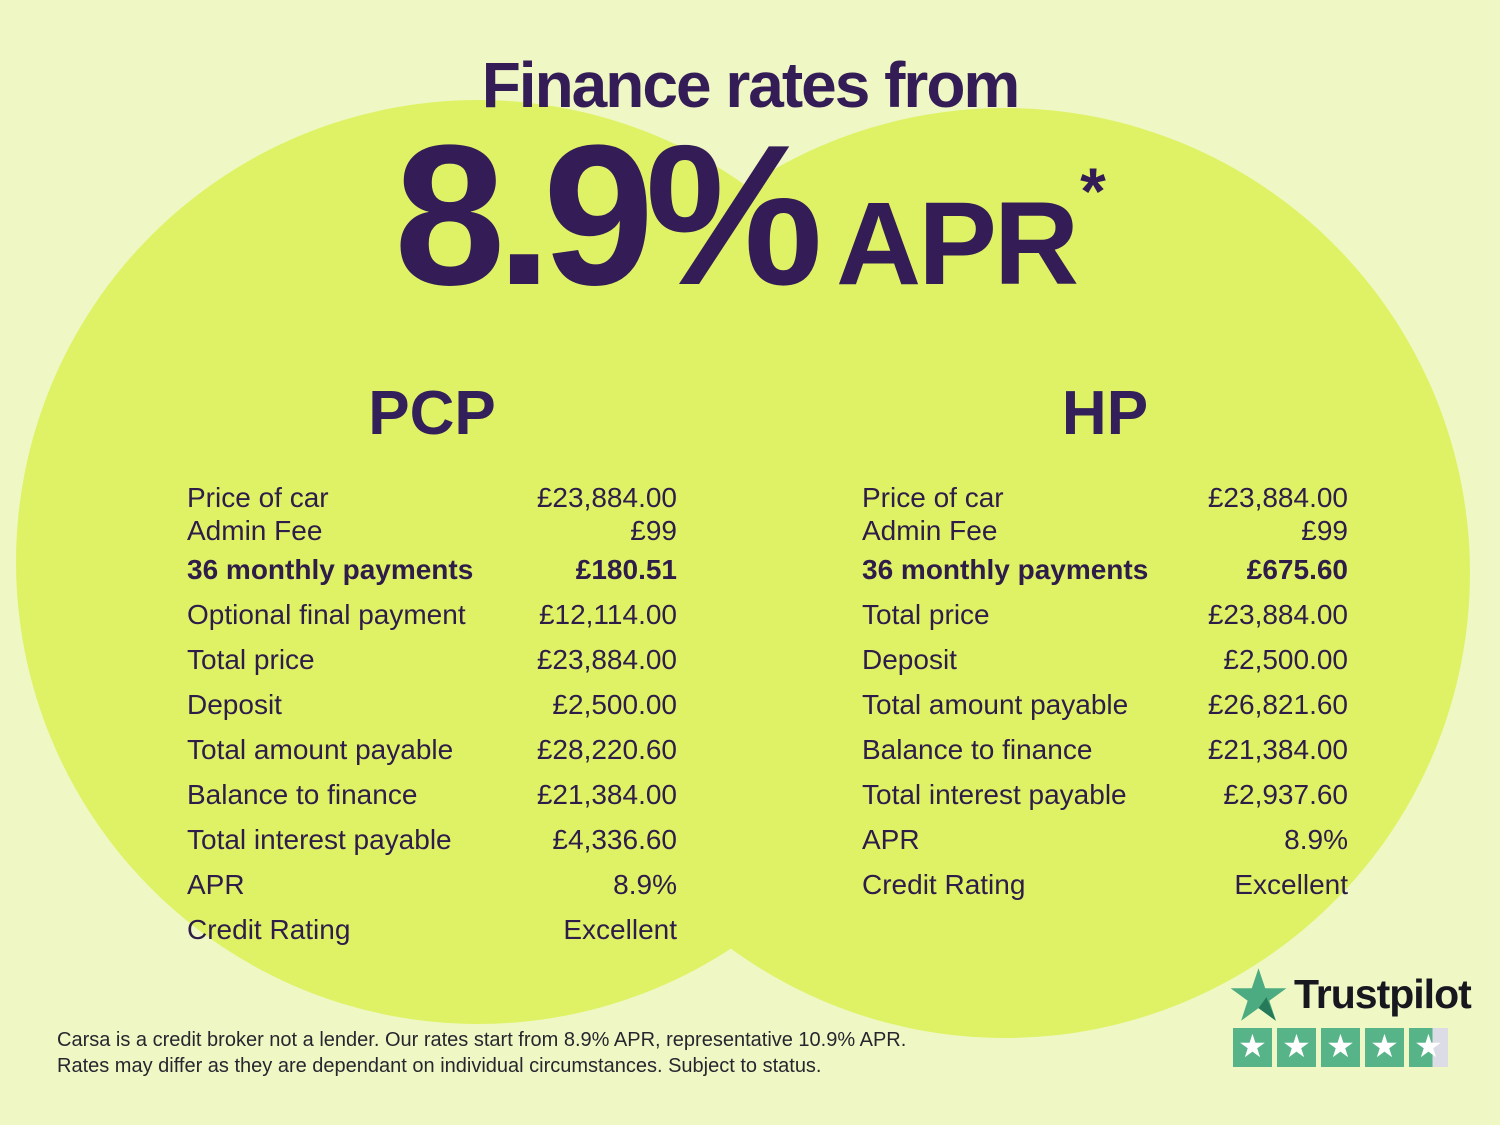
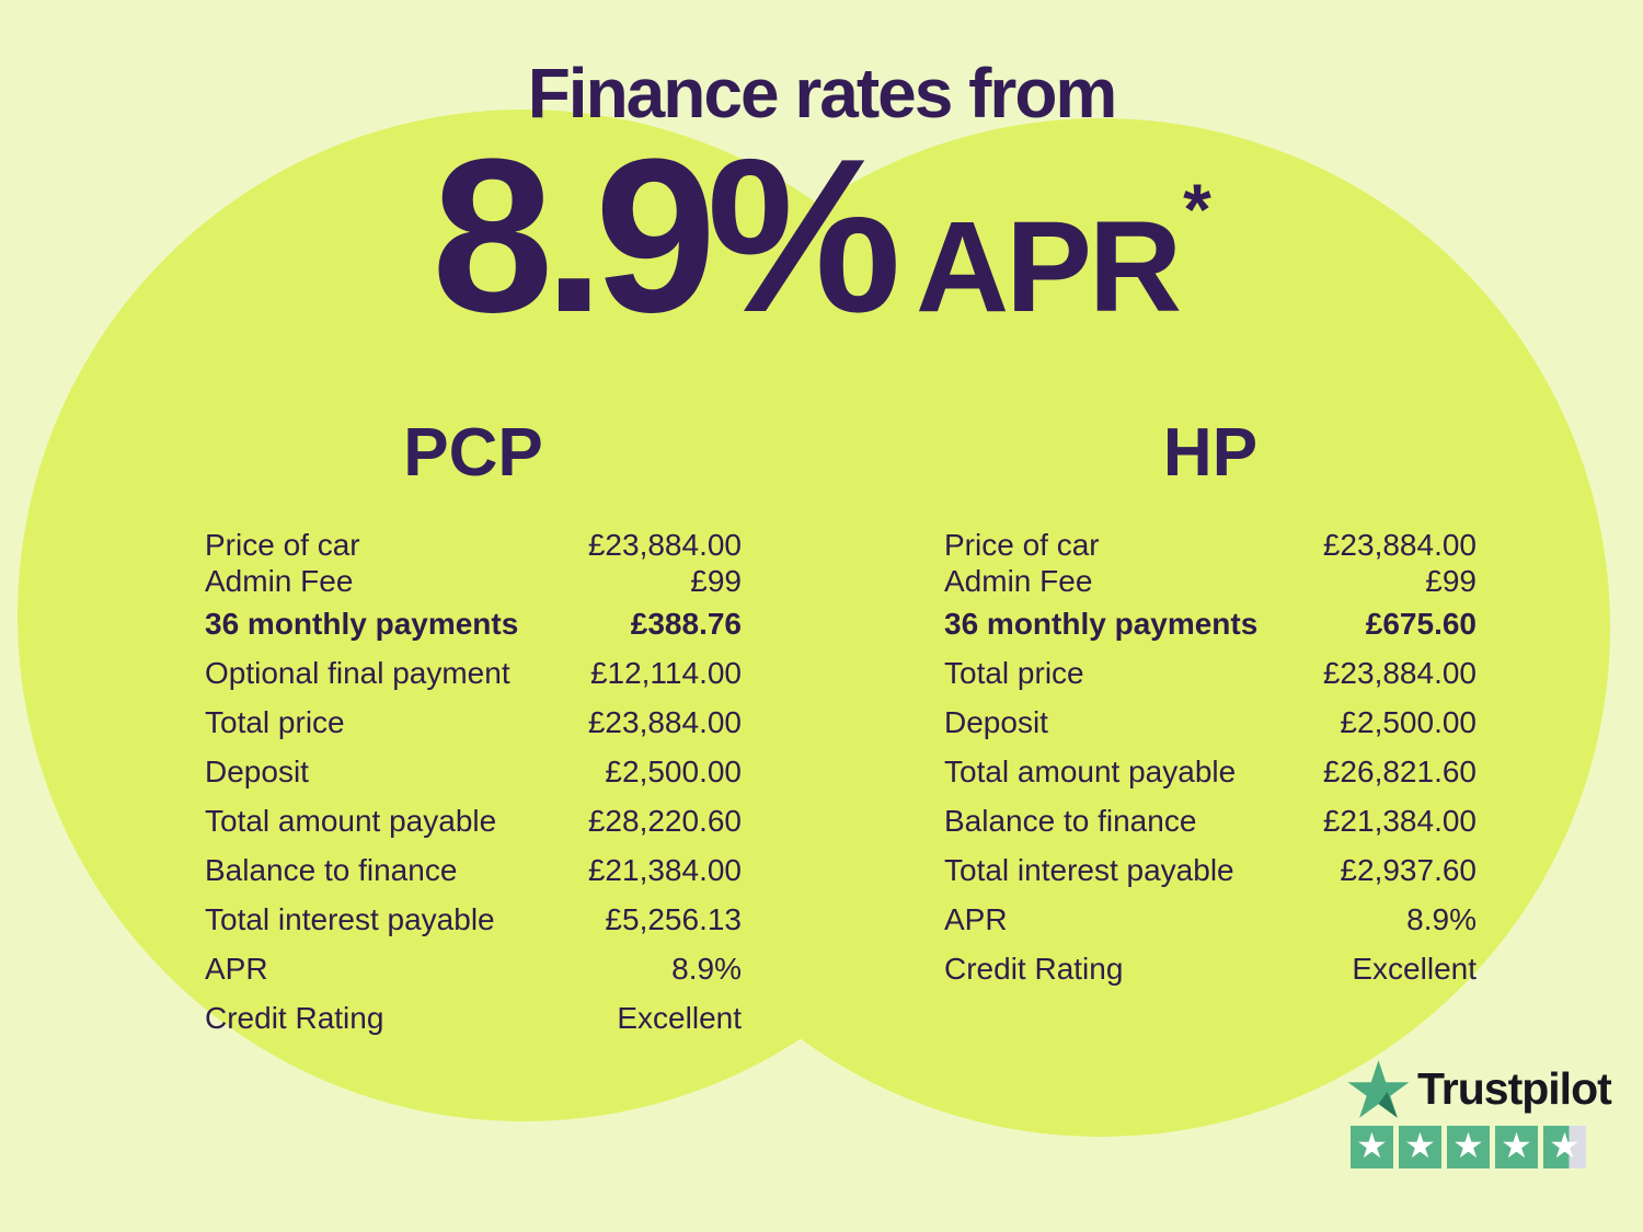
  Finance rates from
  8.9%
  APR
  *
  PCP
  Price of car
  £23,884.00
  Admin Fee
  £99
  36 monthly payments
- £180.51
+ £388.76
  Optional final payment
  £12,114.00
  Total price
  £23,884.00
  Deposit
  £2,500.00
  Total amount payable
  £28,220.60
  Balance to finance
  £21,384.00
  Total interest payable
- £4,336.60
+ £5,256.13
  APR
  8.9%
  Credit Rating
  Excellent
  HP
  Price of car
  £23,884.00
  Admin Fee
  £99
  36 monthly payments
  £675.60
  Total price
  £23,884.00
  Deposit
  £2,500.00
  Total amount payable
  £26,821.60
  Balance to finance
  £21,384.00
  Total interest payable
  £2,937.60
  APR
  8.9%
  Credit Rating
  Excellent
- Carsa is a credit broker not a lender. Our rates start from 8.9% APR, representative 10.9% APR.
- Rates may differ as they are dependant on individual circumstances. Subject to status.
  Trustpilot
  ★
  ★
  ★
  ★
  ★
